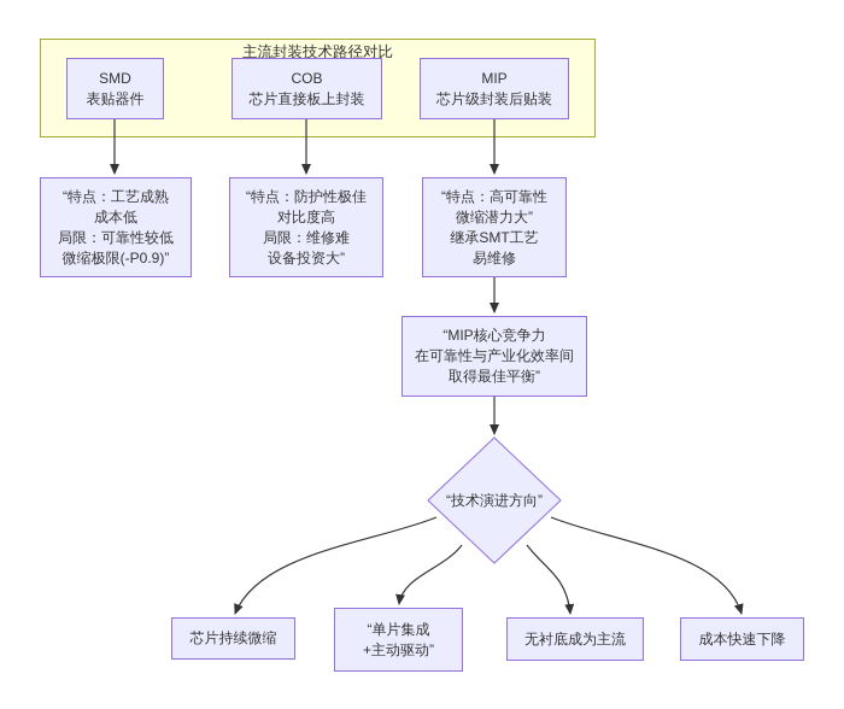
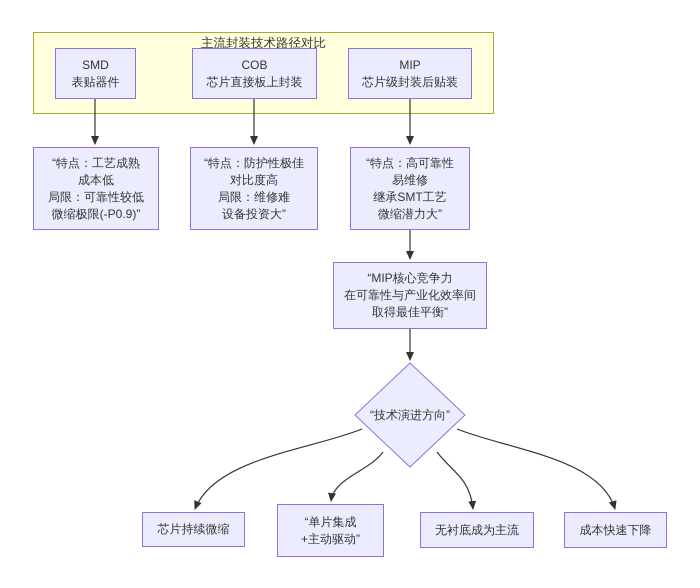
  主流封装技术路径对比
  SMD
  表贴器件
  COB
  芯片直接板上封装
  MIP
  芯片级封装后贴装
  “特点：工艺成熟
  成本低
  局限：可靠性较低
  微缩极限(-P0.9)”
  “特点：防护性极佳
  对比度高
  局限：维修难
  设备投资大”
  “特点：高可靠性
- 微缩潜力大”
+ 易维修
  继承SMT工艺
- 易维修
+ 微缩潜力大”
  “MIP核心竞争力
  在可靠性与产业化效率间
  取得最佳平衡”
  “技术演进方向”
  芯片持续微缩
  “单片集成
  +主动驱动”
  无衬底成为主流
  成本快速下降
